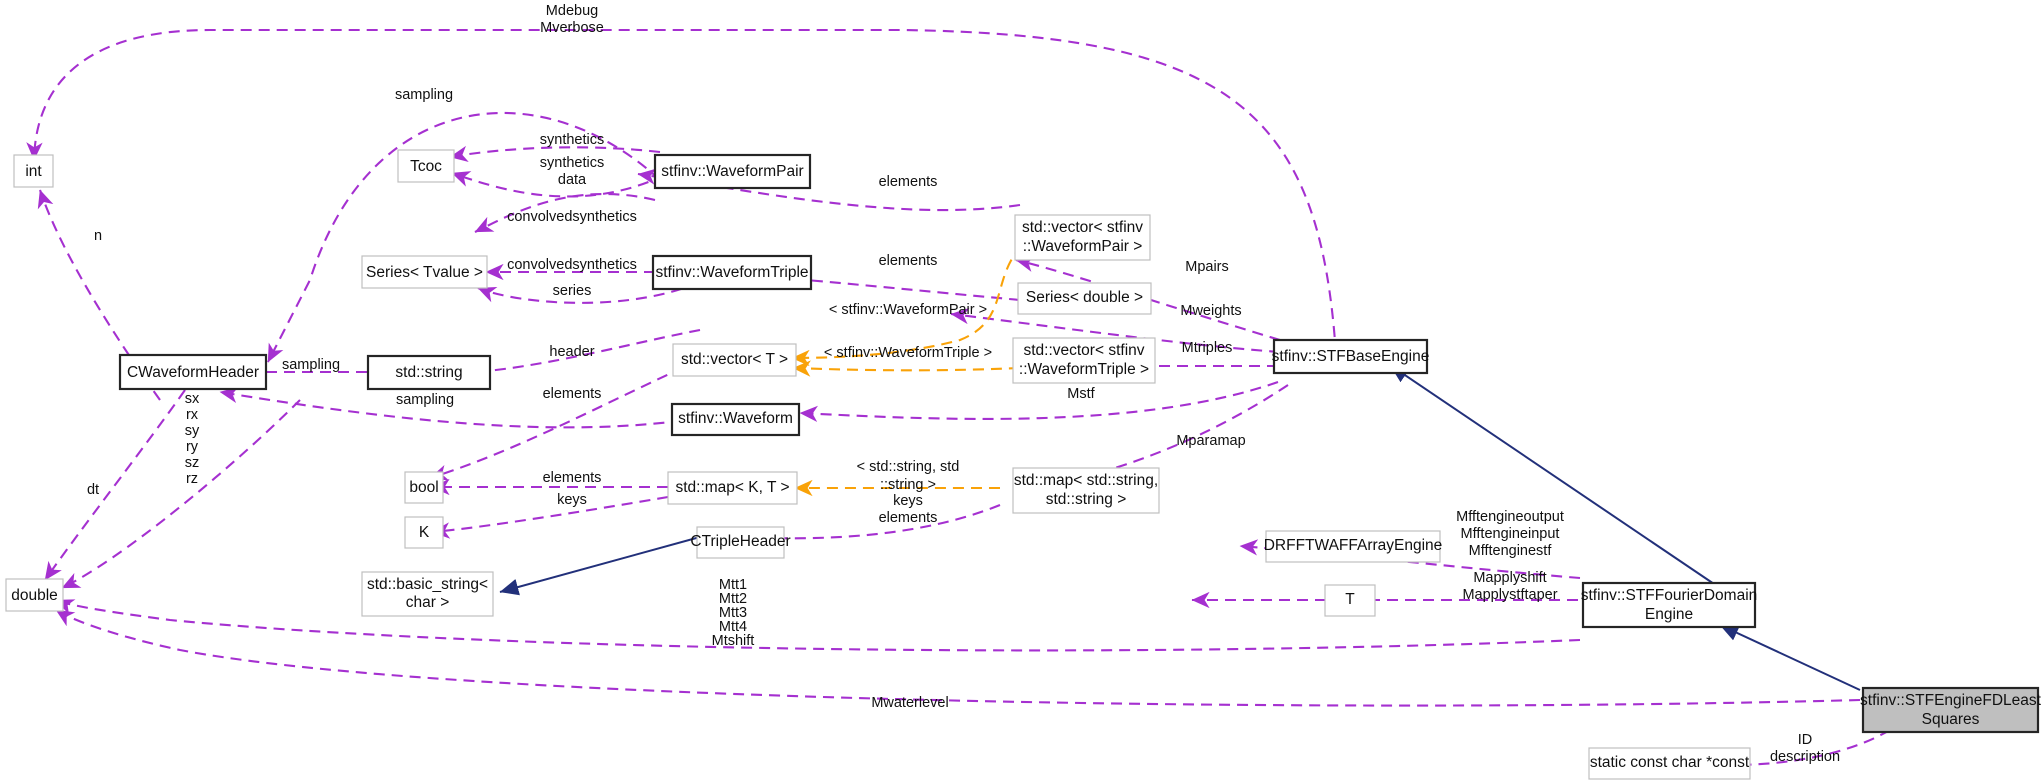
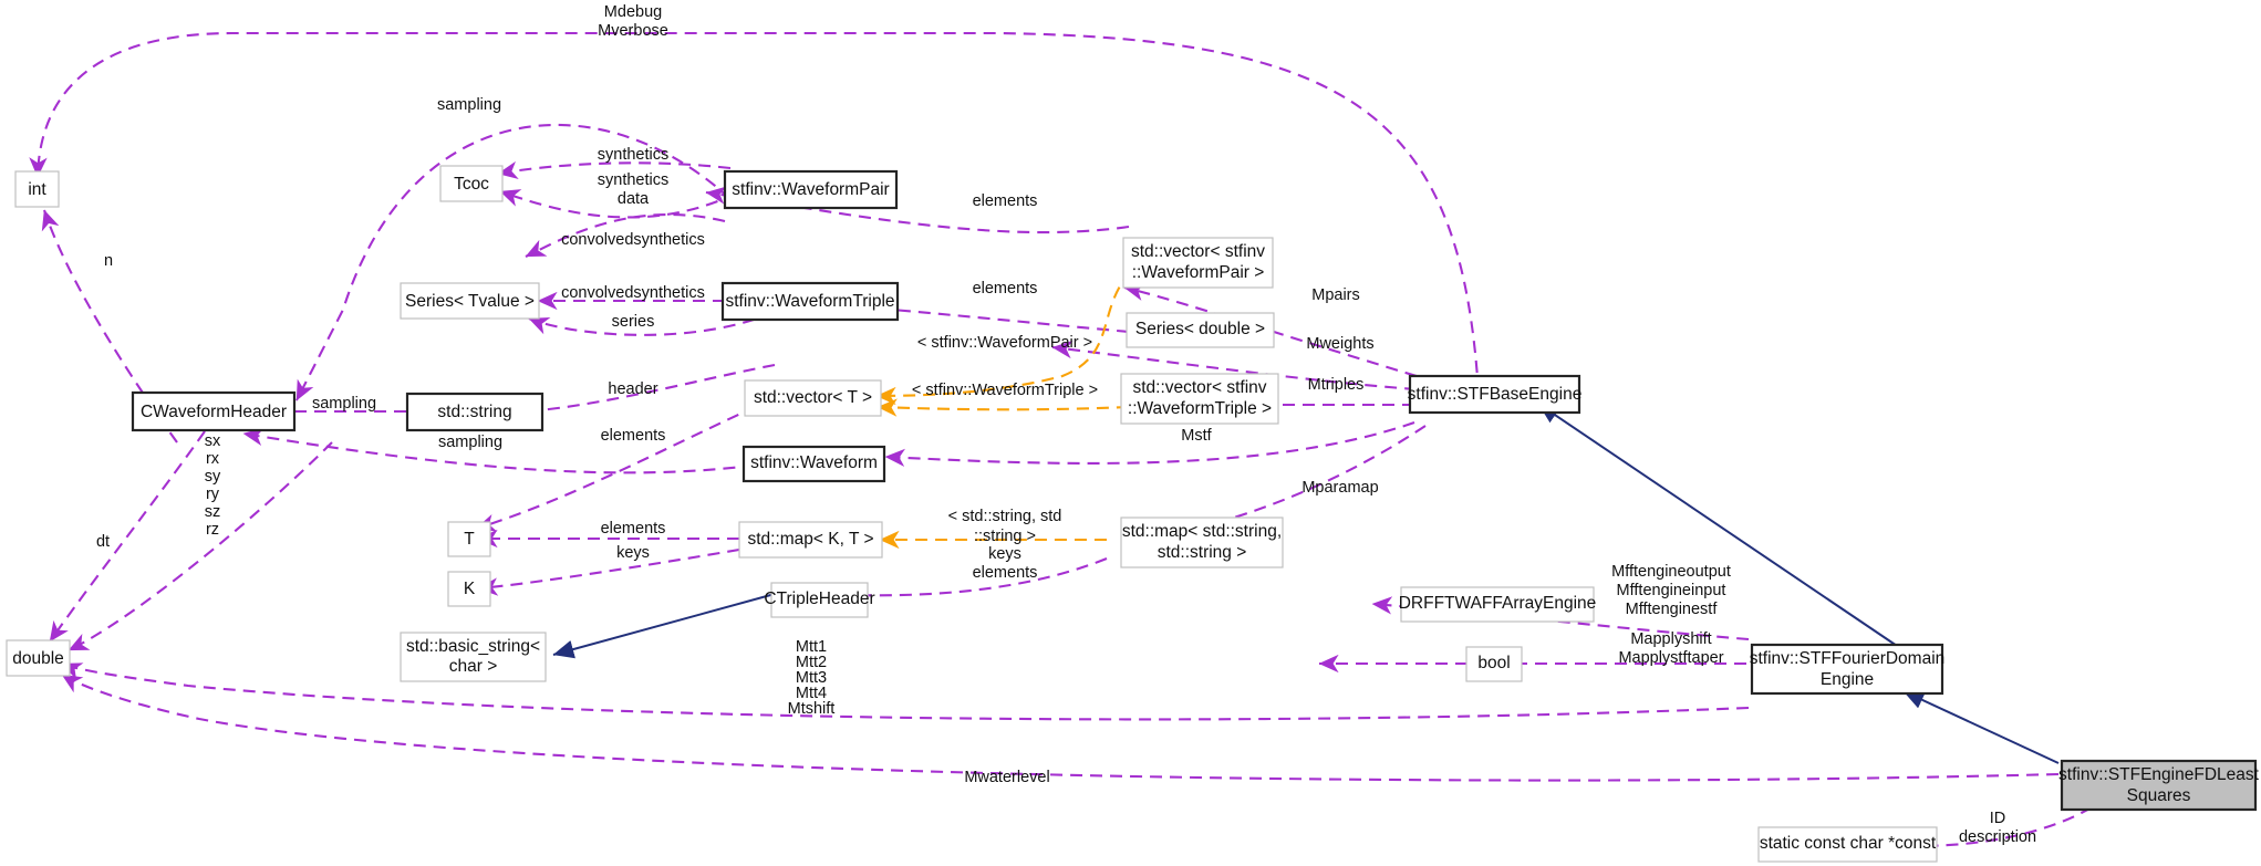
  int
  double
  Tcoc
  Series< Tvalue >
  CWaveformHeader
  std::string
- bool
+ T
  K
  std::basic_string<
  char >
  stfinv::WaveformPair
  stfinv::WaveformTriple
  std::vector< T >
  stfinv::Waveform
  std::map< K, T >
  CTripleHeader
  std::vector< stfinv
  ::WaveformPair >
  Series< double >
  std::vector< stfinv
  ::WaveformTriple >
  std::map< std::string,
  std::string >
  stfinv::STFBaseEngine
  DRFFTWAFFArrayEngine
- T
+ bool
  stfinv::STFFourierDomain
  Engine
  stfinv::STFEngineFDLeast
  Squares
  static const char *const
  Mdebug
  Mverbose
  sampling
  synthetics
  synthetics
  data
  convolvedsynthetics
  convolvedsynthetics
  series
  header
  elements
  sampling
  sampling
  n
  dt
  sx
  rx
  sy
  ry
  sz
  rz
  elements
  elements
  < stfinv::WaveformPair >
  < stfinv::WaveformTriple >
  Mpairs
  Mweights
  Mtriples
  Mstf
  Mparamap
  elements
  keys
  < std::string, std
  ::string >
  keys
  elements
  Mtt1
  Mtt2
  Mtt3
  Mtt4
  Mtshift
  Mfftengineoutput
  Mfftengineinput
  Mfftenginestf
  Mapplyshift
  Mapplystftaper
  Mwaterlevel
  ID
  description
